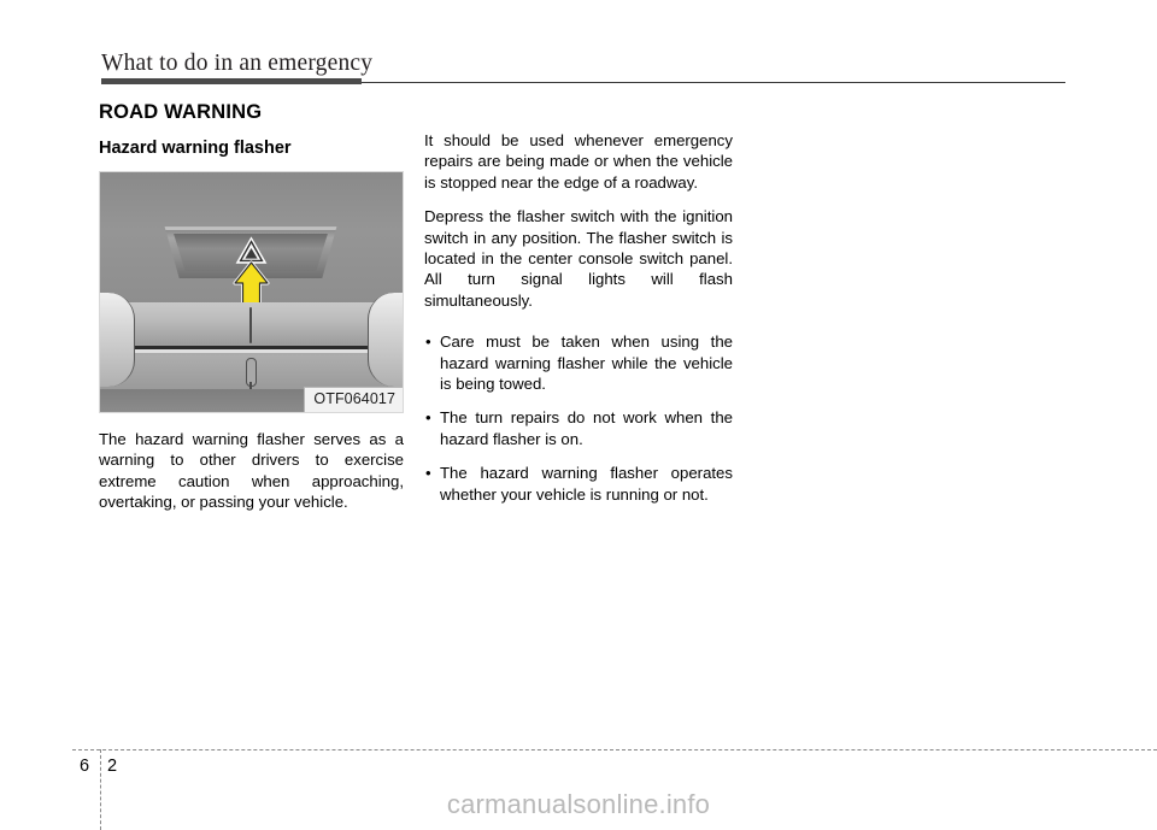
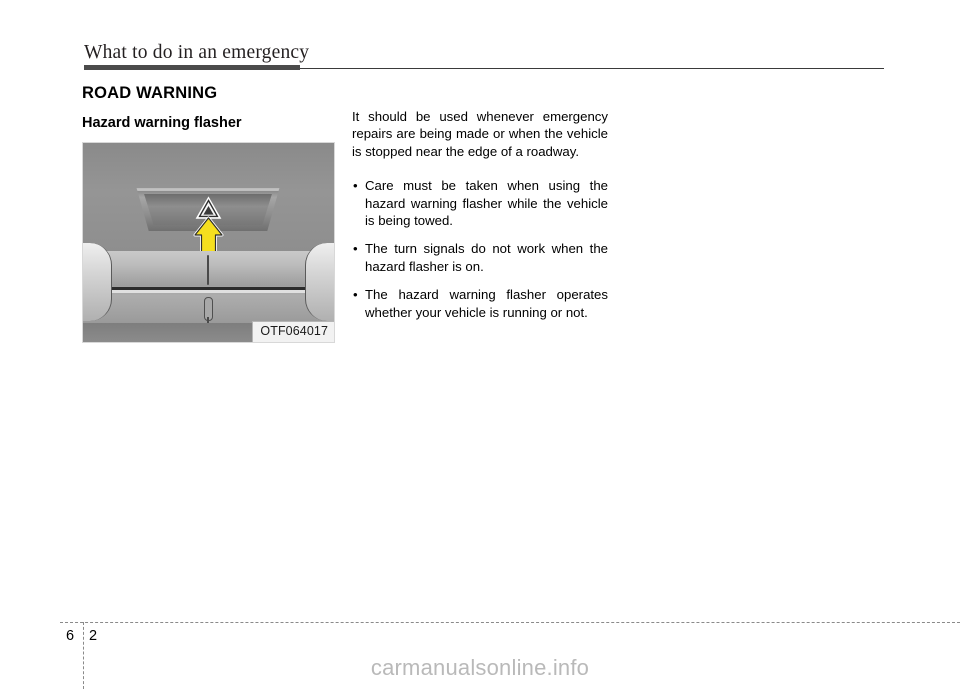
  What to do in an emergency
  ROAD WARNING
  Hazard warning flasher
  OTF064017
- The hazard warning flasher serves as a warning to other drivers to exercise extreme caution when approaching, overtaking, or passing your vehicle.
  It should be used whenever emergency repairs are being made or when the vehicle is stopped near the edge of a roadway.
- Depress the flasher switch with the ignition switch in any position. The flasher switch is located in the center console switch panel. All turn signal lights will flash simultaneously.
  •
  Care must be taken when using the hazard warning flasher while the vehicle is being towed.
  •
- The turn repairs do not work when the hazard flasher is on.
+ The turn signals do not work when the hazard flasher is on.
  •
  The hazard warning flasher operates whether your vehicle is running or not.
  6
  2
  carmanualsonline.info
